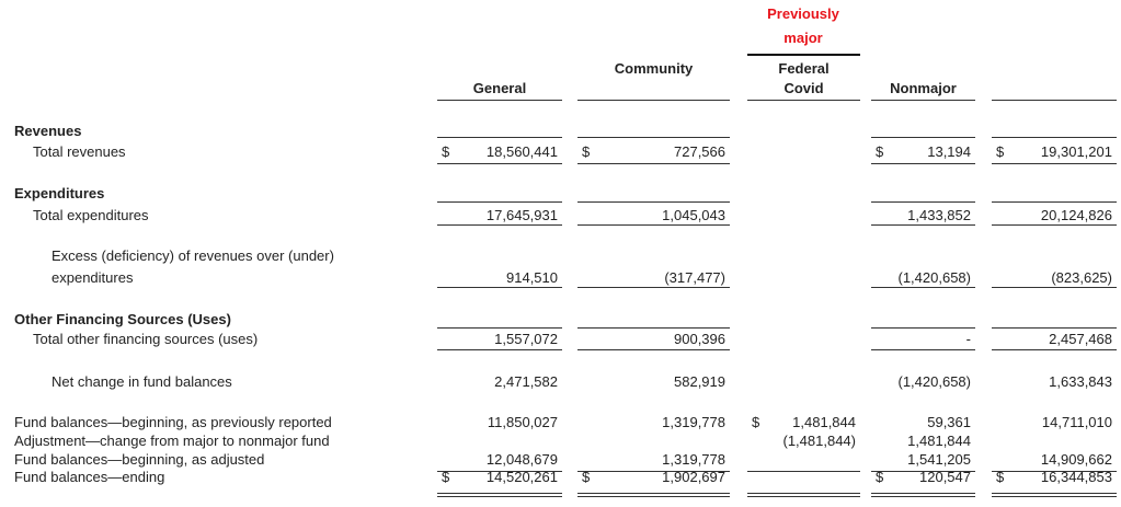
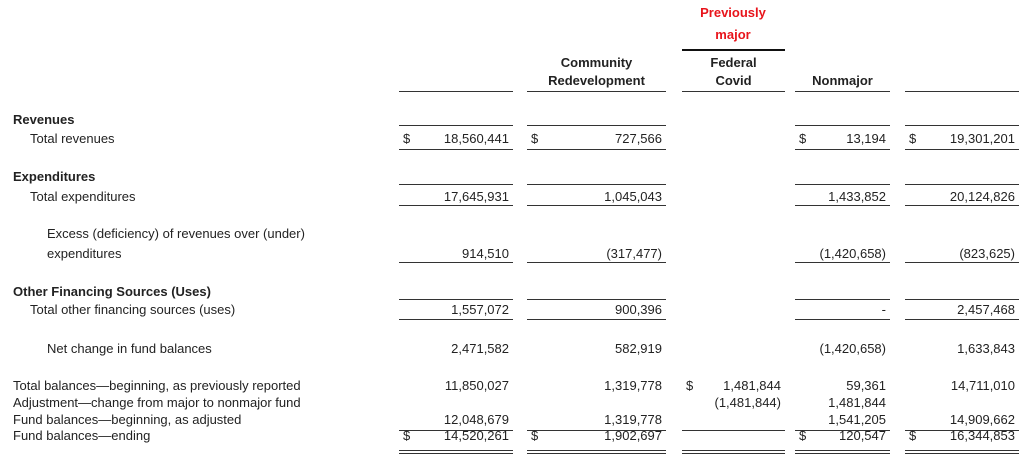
  Previously
  major
- General
  Community
+ Redevelopment
  Federal
  Covid
  Nonmajor
  Revenues
  Total revenues
  Expenditures
  Total expenditures
  Excess (deficiency) of revenues over (under)
  expenditures
  Other Financing Sources (Uses)
  Total other financing sources (uses)
  Net change in fund balances
- Fund balances—beginning, as previously reported
+ Total balances—beginning, as previously reported
  Adjustment—change from major to nonmajor fund
  Fund balances—beginning, as adjusted
  Fund balances—ending
  $
  18,560,441
  $
  727,566
  $
  13,194
  $
  19,301,201
  17,645,931
  1,045,043
  1,433,852
  20,124,826
  914,510
  (317,477)
  (1,420,658)
  (823,625)
  1,557,072
  900,396
  -
  2,457,468
  2,471,582
  582,919
  (1,420,658)
  1,633,843
  11,850,027
  1,319,778
  $
  1,481,844
  59,361
  14,711,010
  (1,481,844)
  1,481,844
  12,048,679
  1,319,778
  1,541,205
  14,909,662
  $
  14,520,261
  $
  1,902,697
  $
  120,547
  $
  16,344,853
